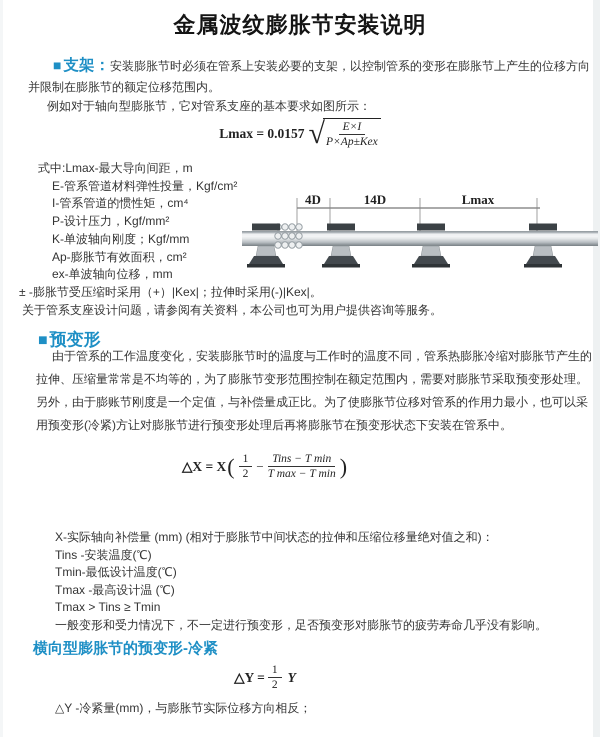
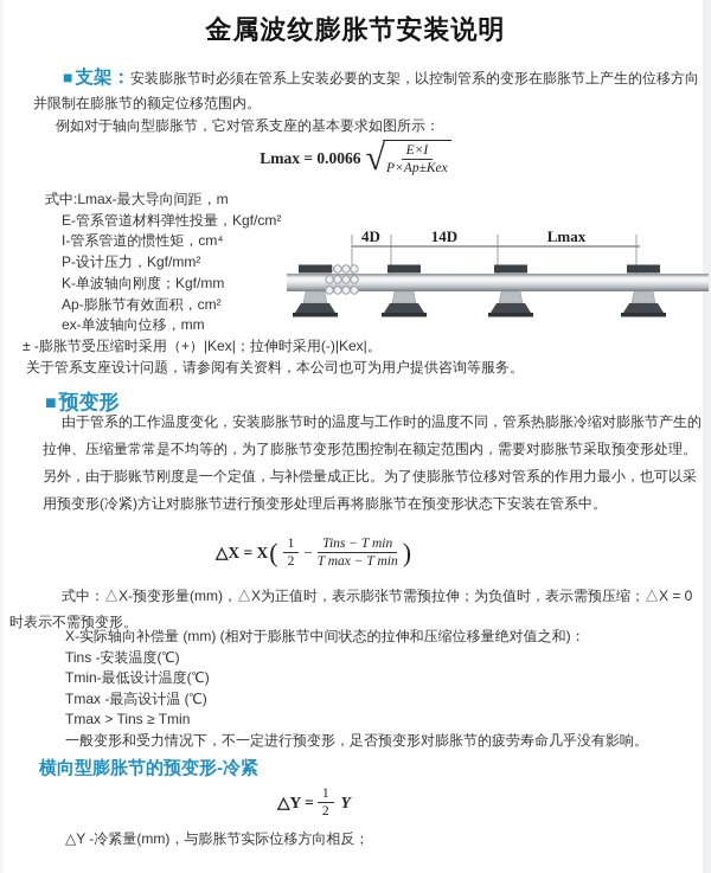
  金属波纹膨胀节安装说明
  ■ 支架：安装膨胀节时必须在管系上安装必要的支架，以控制管系的变形在膨胀节上产生的位移方向并限制在膨胀节的额定位移范围内。
  例如对于轴向型膨胀节，它对管系支座的基本要求如图所示：
- Lmax = 0.0157
+ Lmax = 0.0066
  √
  E×I
  P×Ap±Kex
  式中:Lmax-最大导向间距，m
  E-管系管道材料弹性投量，Kgf/cm²
  I-管系管道的惯性矩，cm⁴
  P-设计压力，Kgf/mm²
  K-单波轴向刚度；Kgf/mm
  Ap-膨胀节有效面积，cm²
  ex-单波轴向位移，mm
  ± -膨胀节受压缩时采用（+）|Kex|；拉伸时采用(-)|Kex|。
  关于管系支座设计问题，请参阅有关资料，本公司也可为用户提供咨询等服务。
  4D
  14D
  Lmax
  ■预变形
  由于管系的工作温度变化，安装膨胀节时的温度与工作时的温度不同，管系热膨胀冷缩对膨胀节产生的拉伸、压缩量常常是不均等的，为了膨胀节变形范围控制在额定范围内，需要对膨胀节采取预变形处理。另外，由于膨账节刚度是一个定值，与补偿量成正比。为了使膨胀节位移对管系的作用力最小，也可以采用预变形(冷紧)方让对膨胀节进行预变形处理后再将膨胀节在预变形状态下安装在管系中。
  △X = X
  (
  1
  2
  −
  Tins − T min
  T max − T min
  )
+ 式中：△X-预变形量(mm)，△X为正值时，表示膨张节需预拉伸；为负值时，表示需预压缩；△X = 0时表示不需预变形。
  X-实际轴向补偿量 (mm) (相对于膨胀节中间状态的拉伸和压缩位移量绝对值之和)：
  Tins -安装温度(℃)
  Tmin-最低设计温度(℃)
  Tmax -最高设计温 (℃)
  Tmax > Tins ≥ Tmin
  一般变形和受力情况下，不一定进行预变形，足否预变形对膨胀节的疲劳寿命几乎没有影响。
  横向型膨胀节的预变形-冷紧
  △Y =
  1
  2
  Y
  △Y -冷紧量(mm)，与膨胀节实际位移方向相反；
